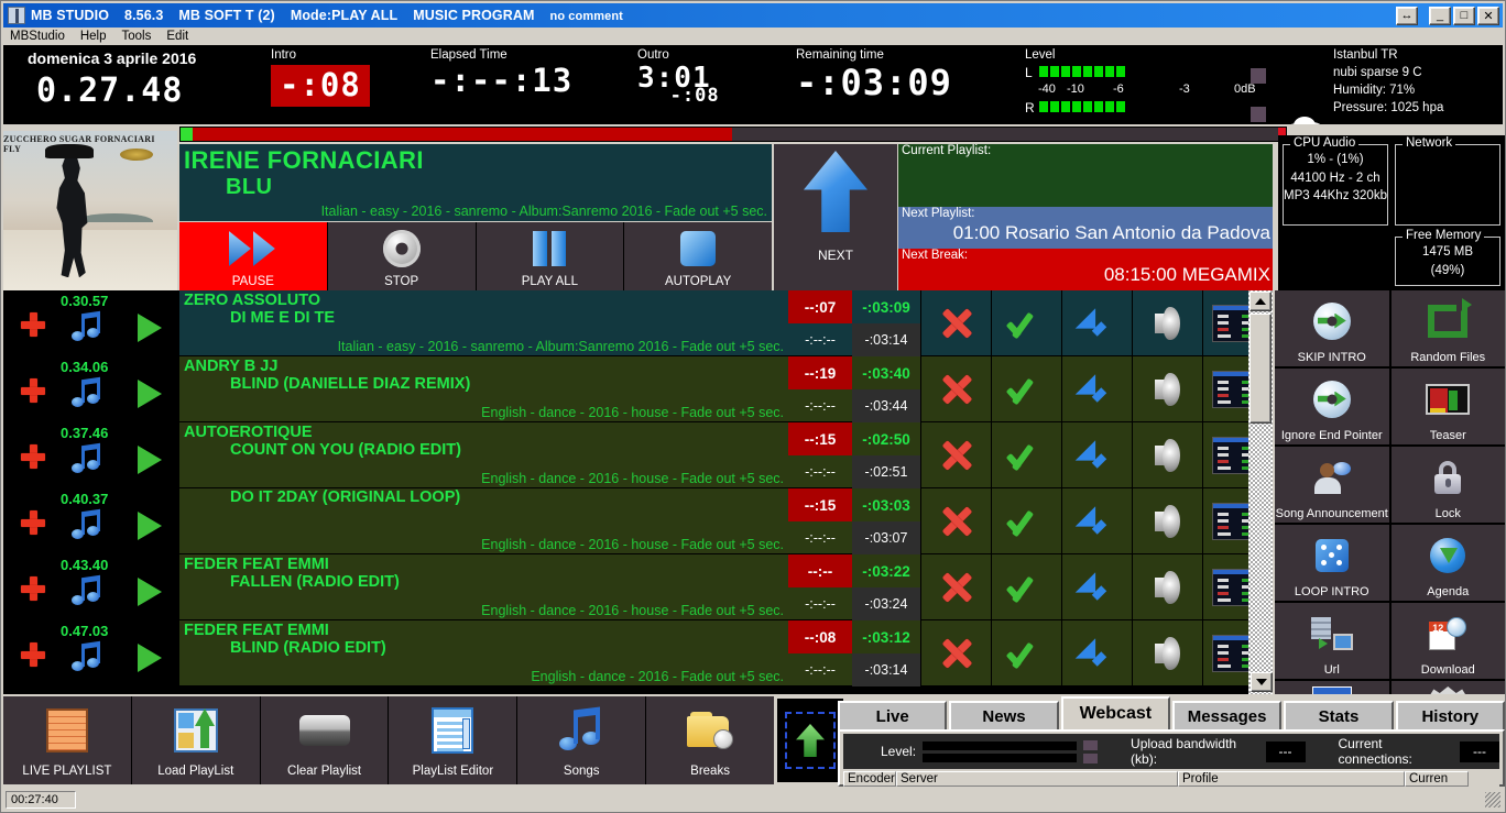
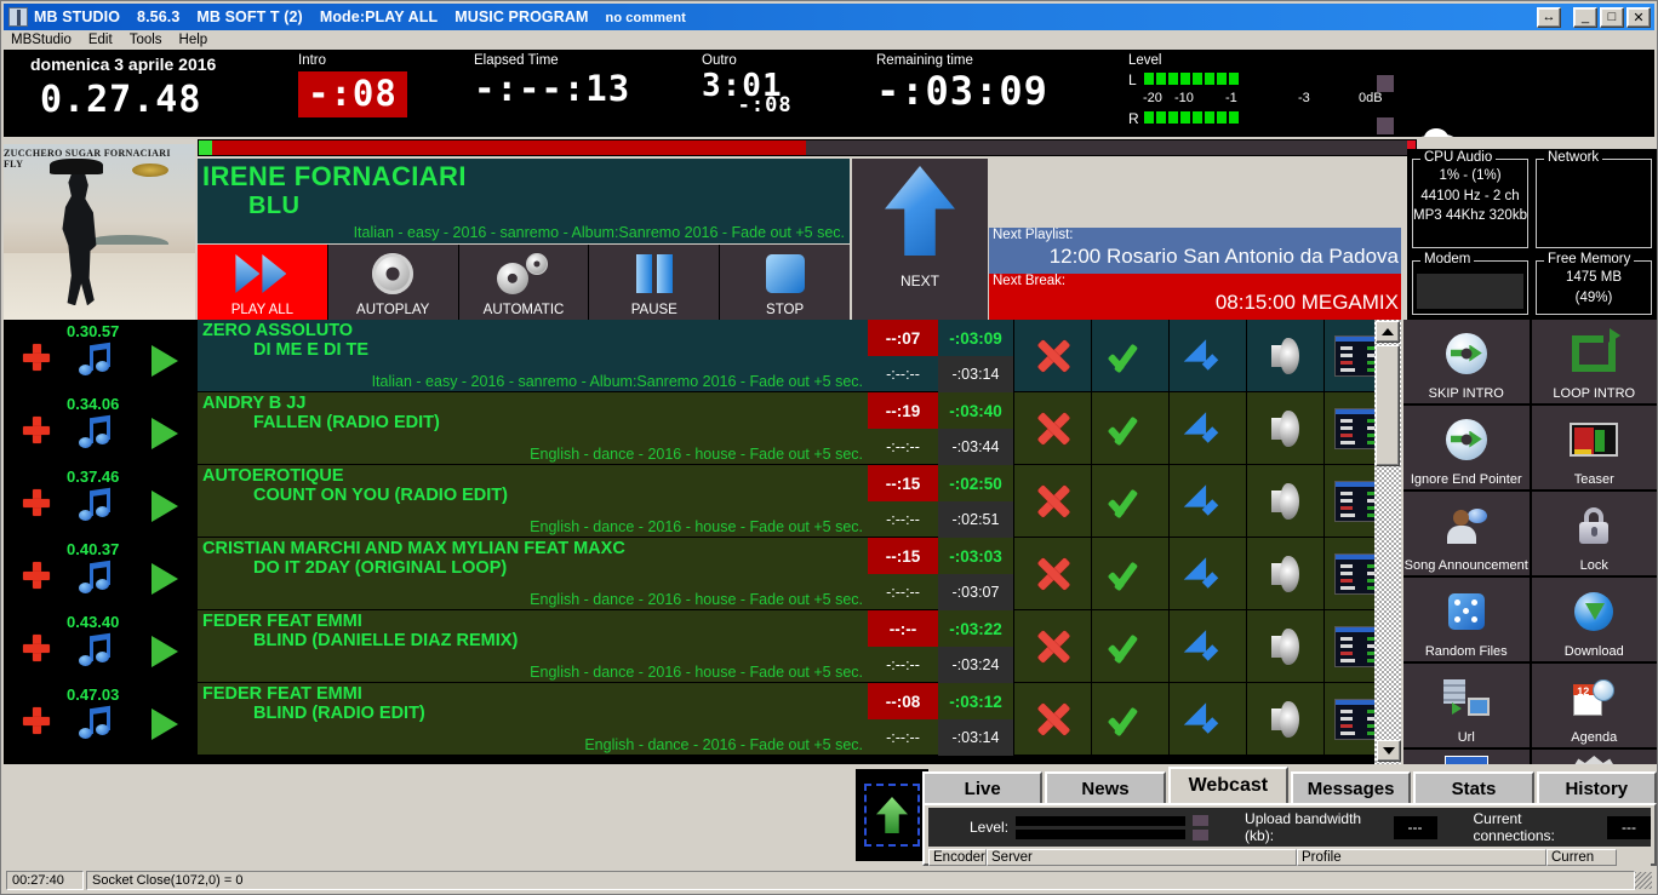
  MB STUDIO 8.56.3 MB SOFT T (2) Mode:PLAY ALL MUSIC PROGRAM no comment
  ↔
  _
  □
  ✕
  MBStudio
- Help
+ Edit
  Tools
- Edit
+ Help
  domenica 3 aprile 2016
  0.27.48
  Intro
  -:08
  Elapsed Time
  -:--:13
  Outro
  3:01
  -:08
  Remaining time
  -:03:09
  Level
  L
- -40
+ -20
  -10
- -6
+ -1
  -3
  0dB
  R
- Istanbul TR
- nubi sparse 9 C
- Humidity: 71%
- Pressure: 1025 hpa
  ZUCCHERO SUGAR FORNACIARI FLY
  IRENE FORNACIARI
  BLU
  Italian - easy - 2016 - sanremo - Album:Sanremo 2016 - Fade out +5 sec.
- PAUSE
+ PLAY ALL
- STOP
+ AUTOPLAY
+ AUTOMATIC
- PLAY ALL
+ PAUSE
- AUTOPLAY
+ STOP
  NEXT
- Current Playlist:
  Next Playlist:
- 01:00 Rosario San Antonio da Padova
+ 12:00 Rosario San Antonio da Padova
  Next Break:
  08:15:00 MEGAMIX
  CPU Audio
  1% - (1%)
  44100 Hz - 2 ch
  MP3 44Khz 320kb
  Network
+ Modem
  Free Memory
  1475 MB
  (49%)
  0.30.57
  ZERO ASSOLUTO
  DI ME E DI TE
  Italian - easy - 2016 - sanremo - Album:Sanremo 2016 - Fade out +5 sec.
  --:07
  -:--:--
  -:03:09
  -:03:14
  0.34.06
  ANDRY B JJ
- BLIND (DANIELLE DIAZ REMIX)
+ FALLEN (RADIO EDIT)
  English - dance - 2016 - house - Fade out +5 sec.
  --:19
  -:--:--
  -:03:40
  -:03:44
  0.37.46
  AUTOEROTIQUE
  COUNT ON YOU (RADIO EDIT)
  English - dance - 2016 - house - Fade out +5 sec.
  --:15
  -:--:--
  -:02:50
  -:02:51
  0.40.37
+ CRISTIAN MARCHI AND MAX MYLIAN FEAT MAXC
  DO IT 2DAY (ORIGINAL LOOP)
  English - dance - 2016 - house - Fade out +5 sec.
  --:15
  -:--:--
  -:03:03
  -:03:07
  0.43.40
  FEDER FEAT EMMI
- FALLEN (RADIO EDIT)
+ BLIND (DANIELLE DIAZ REMIX)
  English - dance - 2016 - house - Fade out +5 sec.
  --:--
  -:--:--
  -:03:22
  -:03:24
  0.47.03
  FEDER FEAT EMMI
  BLIND (RADIO EDIT)
  English - dance - 2016 - Fade out +5 sec.
  --:08
  -:--:--
  -:03:12
  -:03:14
  SKIP INTRO
- Random Files
+ LOOP INTRO
  Ignore End Pointer
  Teaser
  Song Announcement
  Lock
- LOOP INTRO
+ Random Files
- Agenda
+ Download
  Url
  12
- Download
+ Agenda
- LIVE PLAYLIST
- Load PlayList
- Clear Playlist
- PlayList Editor
- Songs
- Breaks
  Live
  News
  Webcast
  Messages
  Stats
  History
  Level:
  Upload bandwidth (kb):
  ---
  Current connections:
  ---
  Encoder
  Server
  Profile
  Curren
  00:27:40
+ Socket Close(1072,0) = 0
